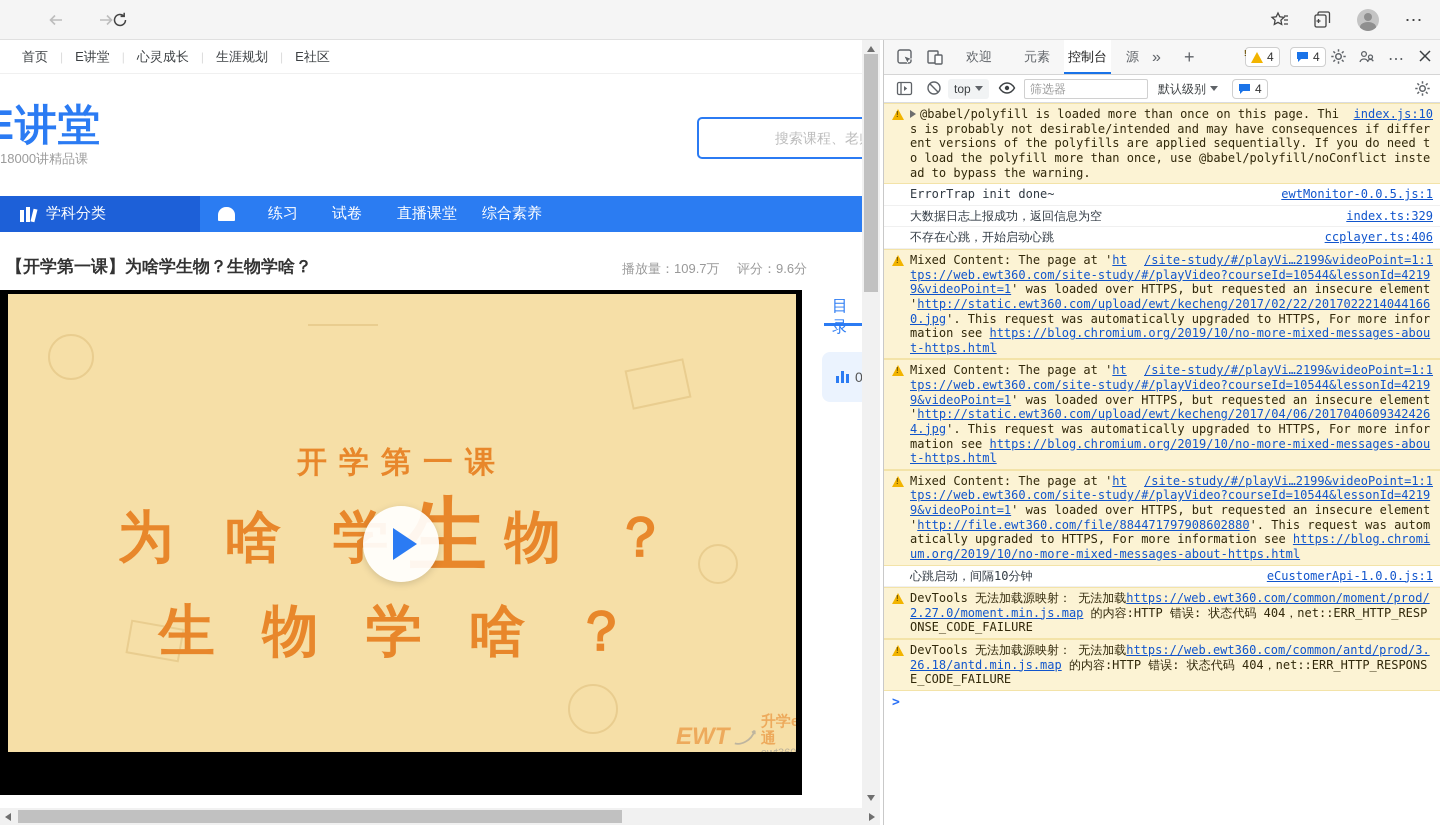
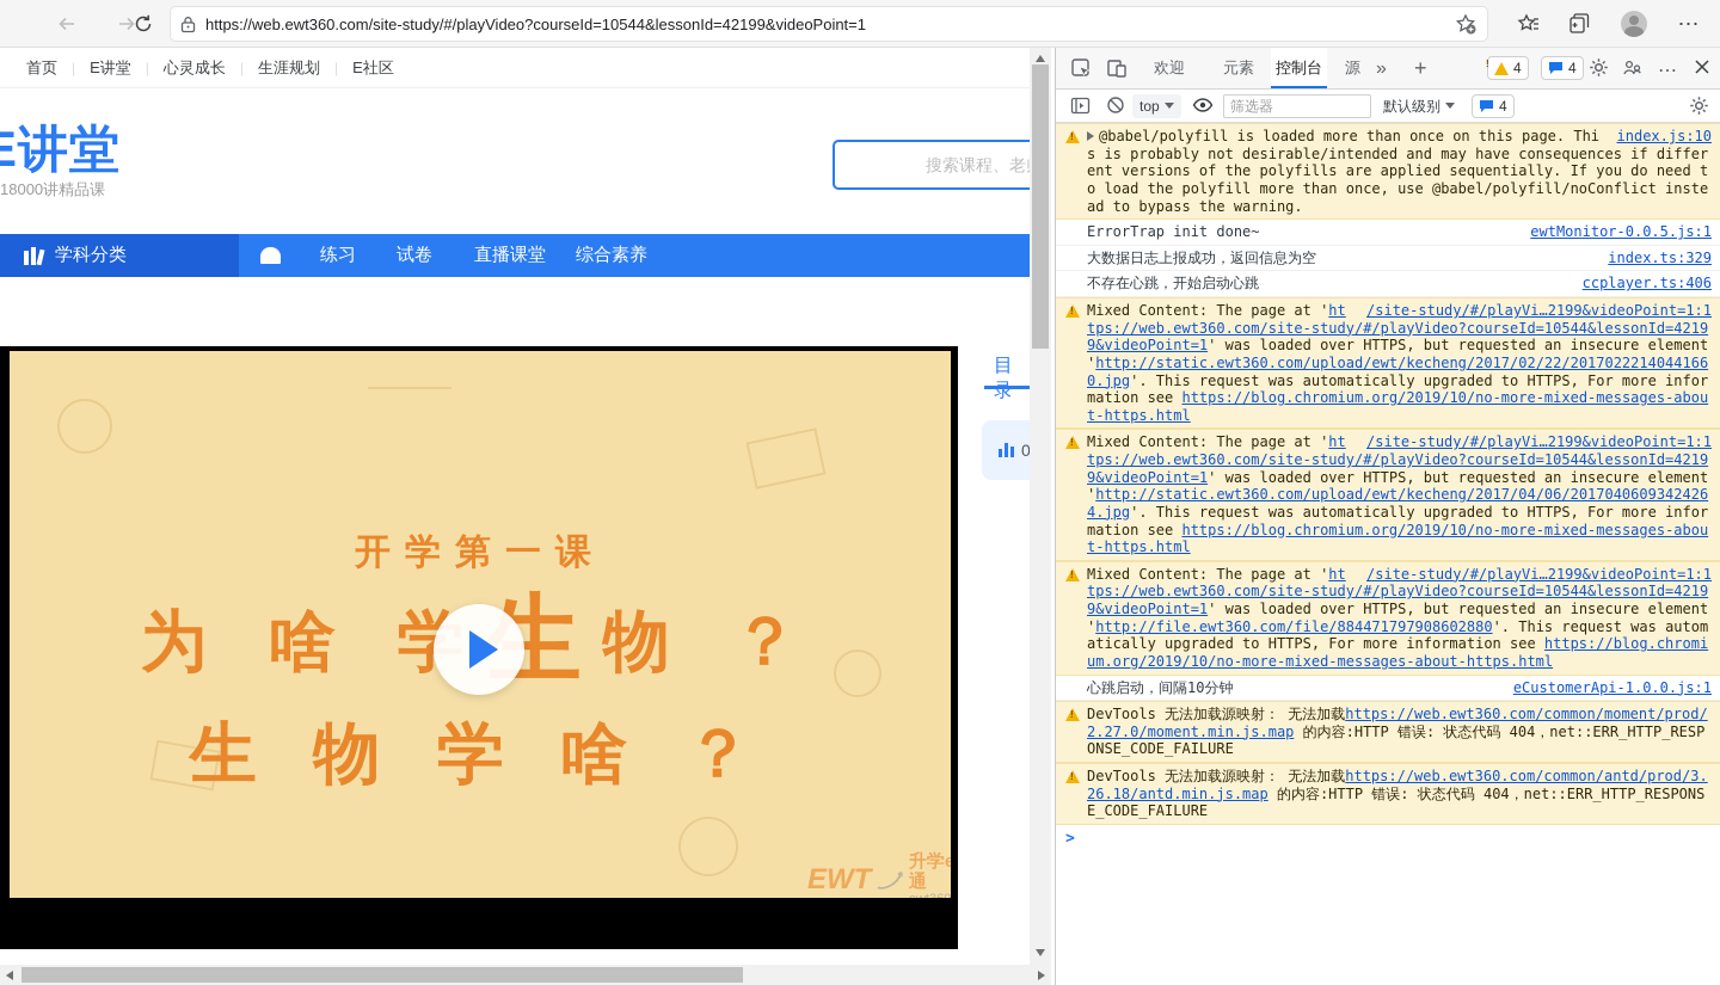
+ https://web.ewt360.com/site-study/#/playVideo?courseId=10544&lessonId=42199&videoPoint=1
  ⋯
  首页
  |
  E讲堂
  |
  心灵成长
  |
  生涯规划
  |
  E社区
  E讲堂
  18000讲精品课
  学科分类
  练习
  试卷
  直播课堂
  综合素养
- 【开学第一课】为啥学生物？生物学啥？
- 播放量：109.7万
- 评分：9.6分
  开学第一课
  为 啥 生物 ？
  生 物 学 啥 ？
  EWT
  升学e通
  目录
  欢迎
  元素
  控制台
  源
  »
  +
  4
  4
  ⋯
  top
  筛选器
  默认级别
  4
  index.js:10
  @babel/polyfill is loaded more than once on this page. This is probably not desirable/intended and may have consequences if different versions of the polyfills are applied sequentially. If you do need to load the polyfill more than once, use @babel/polyfill/noConflict instead to bypass the warning.
  ewtMonitor-0.0.5.js:1
  ErrorTrap init done~
  index.ts:329
  大数据日志上报成功，返回信息为空
  ccplayer.ts:406
  不存在心跳，开始启动心跳
  /site-study/#/playVi…2199&videoPoint=1:1
  Mixed Content: The page at 'https://web.ewt360.com/site-study/#/playVideo?courseId=10544&lessonId=42199&videoPoint=1' was loaded over HTTPS, but requested an insecure element 'http://static.ewt360.com/upload/ewt/kecheng/2017/02/22/20170222140441660.jpg'. This request was automatically upgraded to HTTPS, For more information see https://blog.chromium.org/2019/10/no-more-mixed-messages-about-https.html
  /site-study/#/playVi…2199&videoPoint=1:1
  Mixed Content: The page at 'https://web.ewt360.com/site-study/#/playVideo?courseId=10544&lessonId=42199&videoPoint=1' was loaded over HTTPS, but requested an insecure element 'http://static.ewt360.com/upload/ewt/kecheng/2017/04/06/20170406093424264.jpg'. This request was automatically upgraded to HTTPS, For more information see https://blog.chromium.org/2019/10/no-more-mixed-messages-about-https.html
  /site-study/#/playVi…2199&videoPoint=1:1
  Mixed Content: The page at 'https://web.ewt360.com/site-study/#/playVideo?courseId=10544&lessonId=42199&videoPoint=1' was loaded over HTTPS, but requested an insecure element 'http://file.ewt360.com/file/884471797908602880'. This request was automatically upgraded to HTTPS, For more information see https://blog.chromium.org/2019/10/no-more-mixed-messages-about-https.html
  eCustomerApi-1.0.0.js:1
  心跳启动，间隔10分钟
  DevTools 无法加载源映射： 无法加载https://web.ewt360.com/common/moment/prod/2.27.0/moment.min.js.map 的内容:HTTP 错误: 状态代码 404，net::ERR_HTTP_RESPONSE_CODE_FAILURE
  DevTools 无法加载源映射： 无法加载https://web.ewt360.com/common/antd/prod/3.26.18/antd.min.js.map 的内容:HTTP 错误: 状态代码 404，net::ERR_HTTP_RESPONSE_CODE_FAILURE
  >
